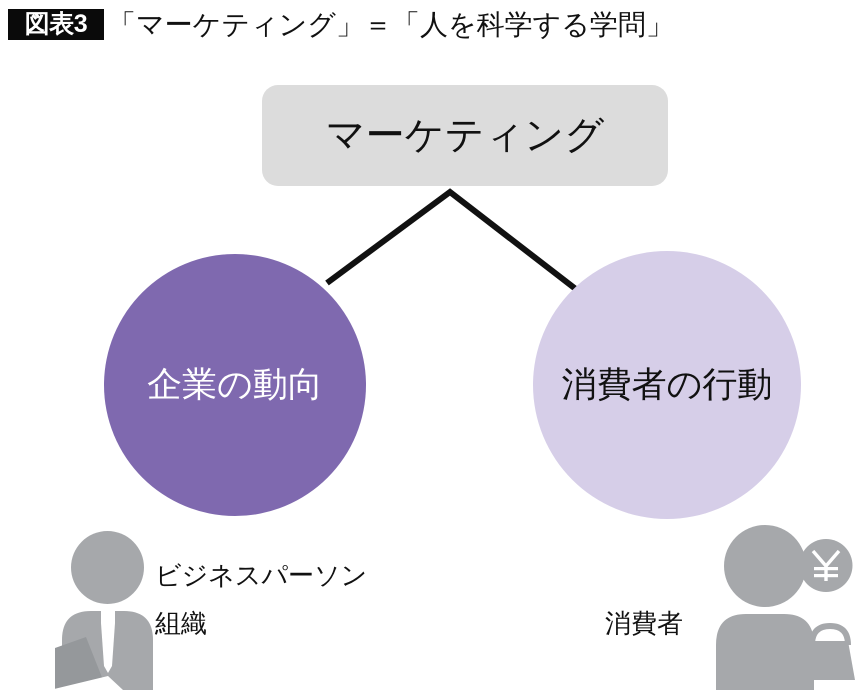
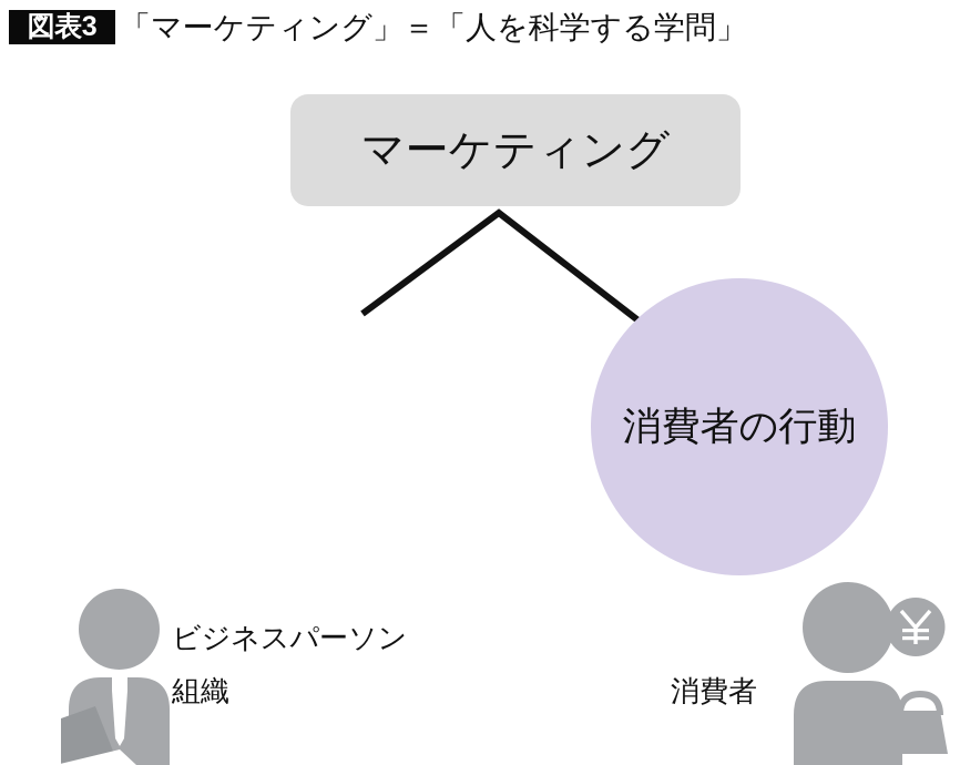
  図表3
  「マーケティング」＝「人を科学する学問」
  マーケティング
- 企業の動向
  消費者の行動
  ビジネスパーソン
  組織
  消費者
